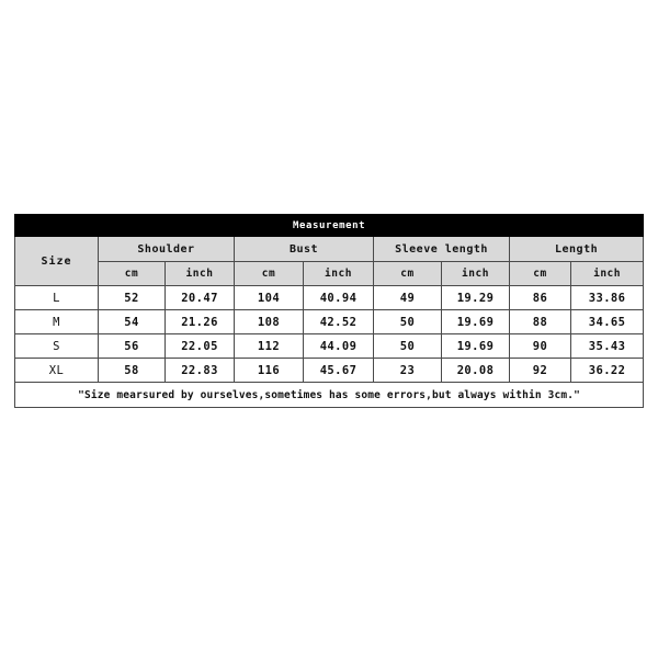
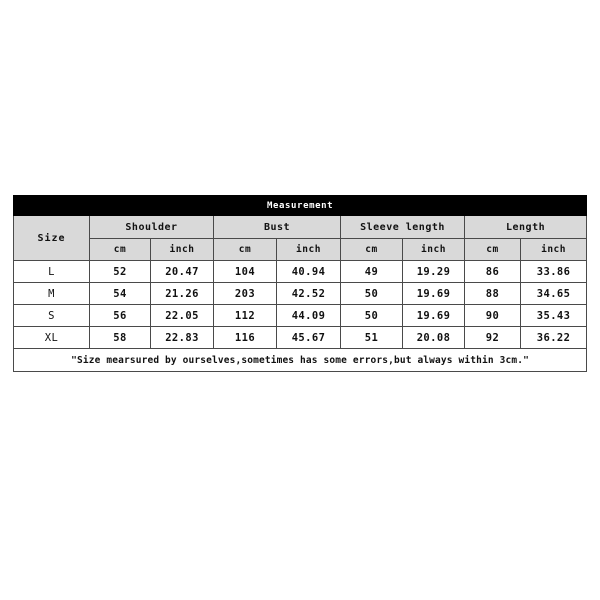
  Measurement
  Size	Shoulder	Bust	Sleeve length	Length
  cm	inch	cm	inch	cm	inch	cm	inch
  L	52	20.47	104	40.94	49	19.29	86	33.86
- M	54	21.26	108	42.52	50	19.69	88	34.65
+ M	54	21.26	203	42.52	50	19.69	88	34.65
  S	56	22.05	112	44.09	50	19.69	90	35.43
- XL	58	22.83	116	45.67	23	20.08	92	36.22
+ XL	58	22.83	116	45.67	51	20.08	92	36.22
  "Size mearsured by ourselves,sometimes has some errors,but always within 3cm."
